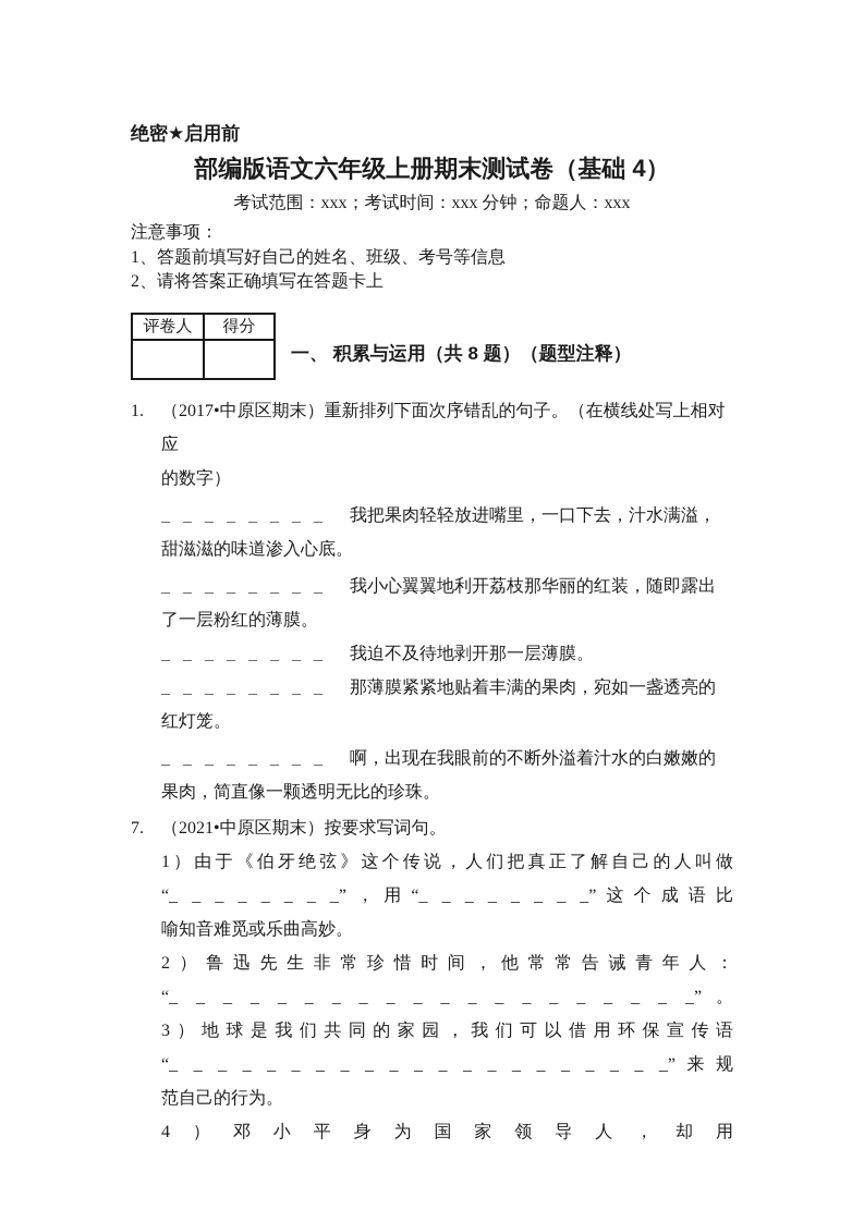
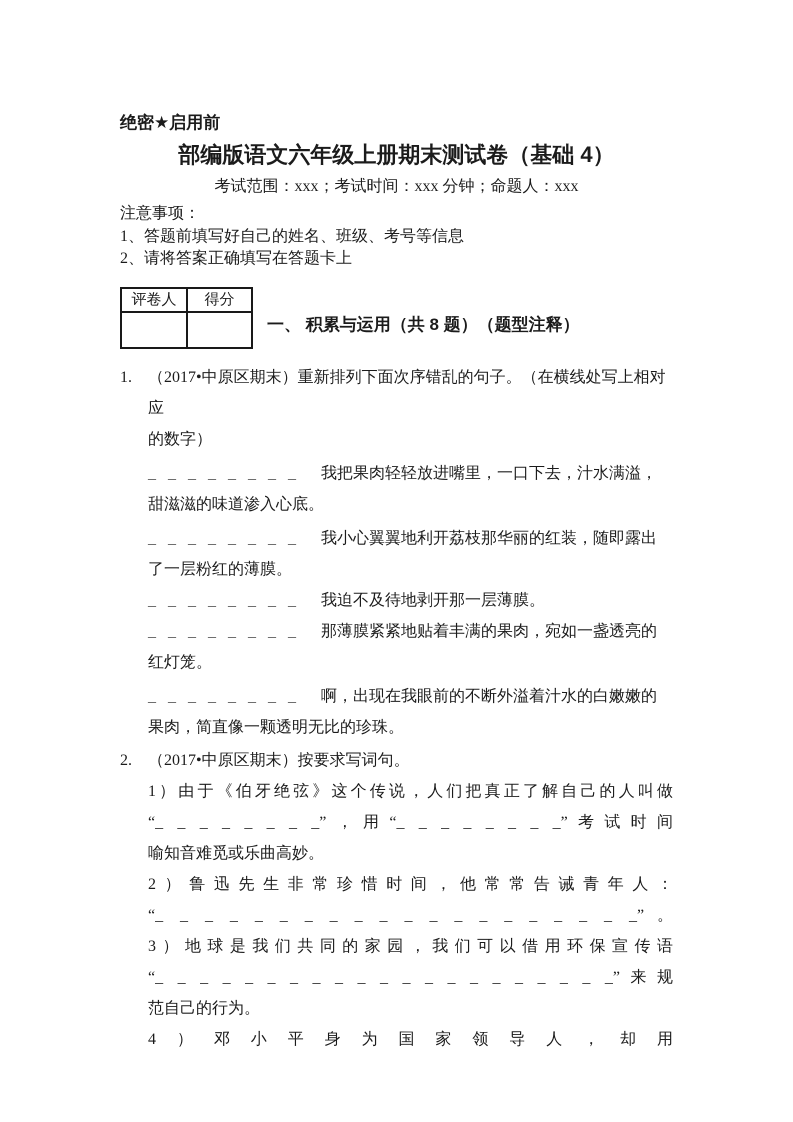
  绝密★启用前
  部编版语文六年级上册期末测试卷（基础 4）
  考试范围：xxx；考试时间：xxx 分钟；命题人：xxx
  注意事项：
  1、答题前填写好自己的姓名、班级、考号等信息
  2、请将答案正确填写在答题卡上
  评卷人
  得分
  一、 积累与运用（共 8 题）（题型注释）
  1.
  （2017•中原区期末）重新排列下面次序错乱的句子。（在横线处写上相对应
  的数字）
  _ _ _ _ _ _ _ _ 我把果肉轻轻放进嘴里，一口下去，汁水满溢，
  甜滋滋的味道渗入心底。
  _ _ _ _ _ _ _ _ 我小心翼翼地利开荔枝那华丽的红装，随即露出
  了一层粉红的薄膜。
  _ _ _ _ _ _ _ _ 我迫不及待地剥开那一层薄膜。
  _ _ _ _ _ _ _ _ 那薄膜紧紧地贴着丰满的果肉，宛如一盏透亮的
  红灯笼。
  _ _ _ _ _ _ _ _ 啊，出现在我眼前的不断外溢着汁水的白嫩嫩的
  果肉，简直像一颗透明无比的珍珠。
- 7.
+ 2.
- （2021•中原区期末）按要求写词句。
+ （2017•中原区期末）按要求写词句。
  1）由于《伯牙绝弦》这个传说，人们把真正了解自己的人叫做
- “_ _ _ _ _ _ _ _”，用“_ _ _ _ _ _ _ _”这个成语比
+ “_ _ _ _ _ _ _ _”，用“_ _ _ _ _ _ _ _”考试时间
  喻知音难觅或乐曲高妙。
  2）鲁迅先生非常珍惜时间，他常常告诫青年人：
  “_ _ _ _ _ _ _ _ _ _ _ _ _ _ _ _ _ _ _ _”。
  3）地球是我们共同的家园，我们可以借用环保宣传语
  “_ _ _ _ _ _ _ _ _ _ _ _ _ _ _ _ _ _ _ _ _”来规
  范自己的行为。
  4）邓小平身为国家领导人，却用
